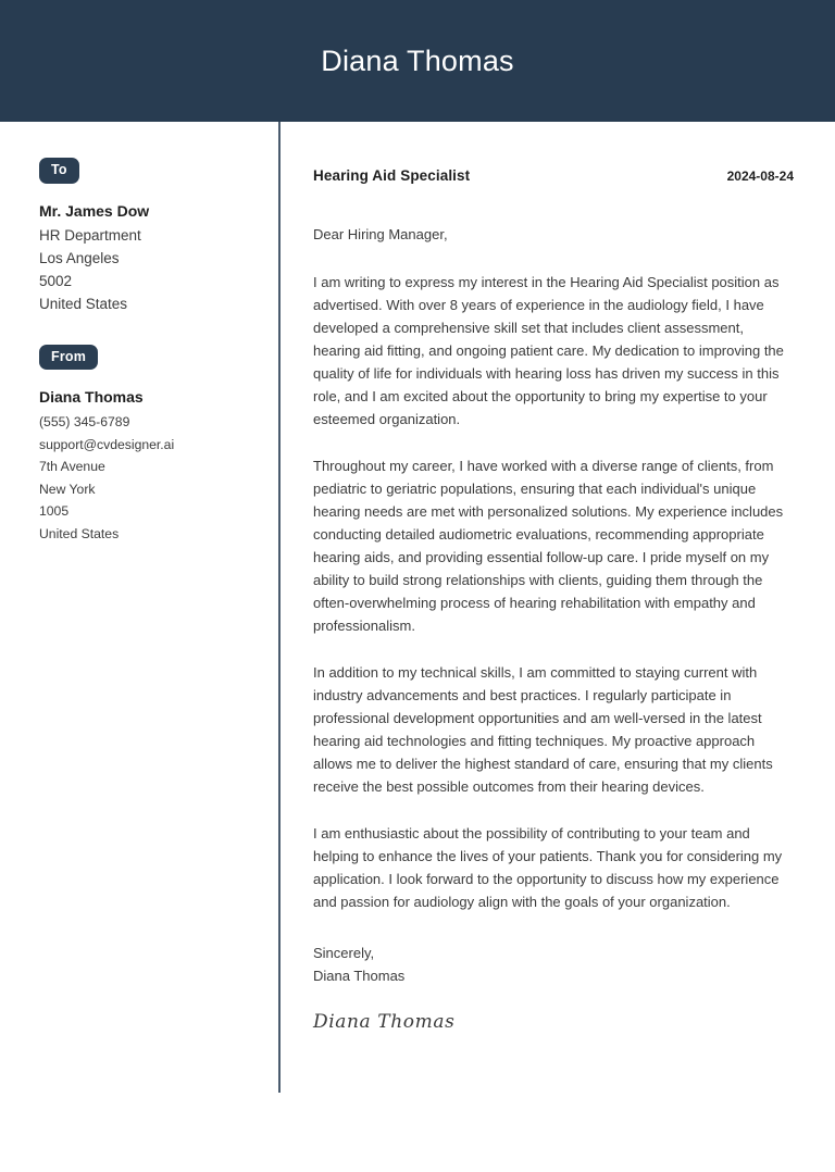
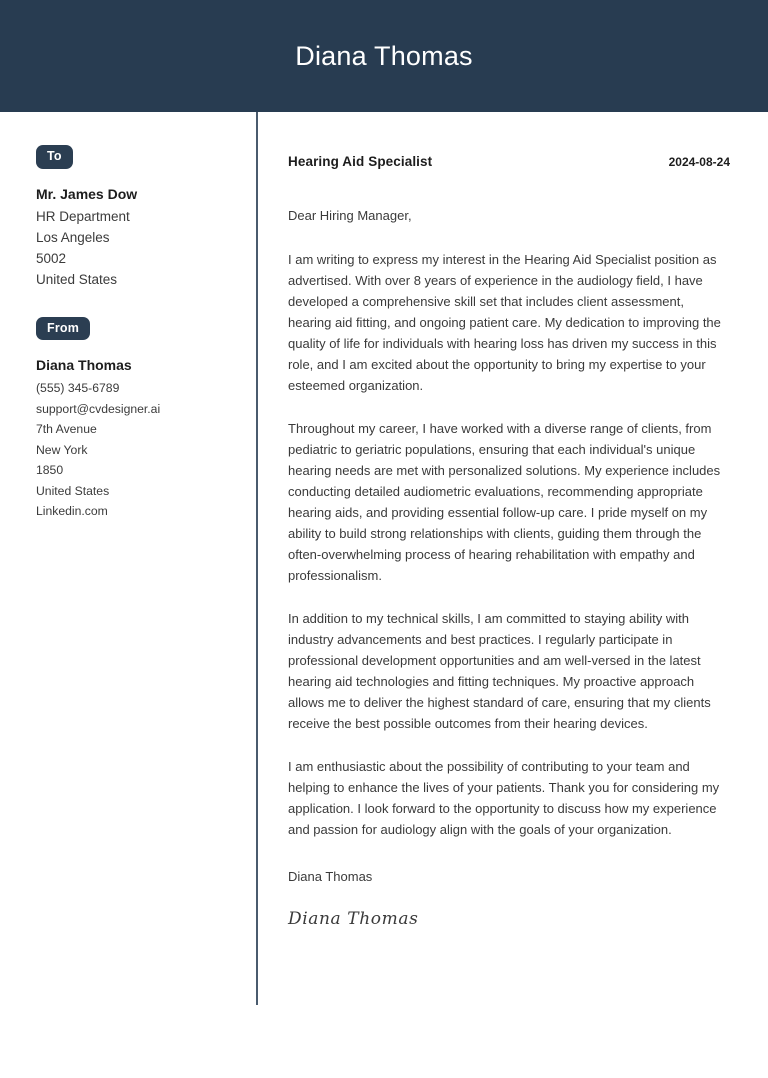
  Diana Thomas
  To
  Mr. James Dow
  HR Department
  Los Angeles
  5002
  United States
  From
  Diana Thomas
  (555) 345-6789
  support@cvdesigner.ai
  7th Avenue
  New York
- 1005
+ 1850
  United States
+ Linkedin.com
  Hearing Aid Specialist
  2024-08-24
  Dear Hiring Manager,
  I am writing to express my interest in the Hearing Aid Specialist position as advertised. With over 8 years of experience in the audiology field, I have developed a comprehensive skill set that includes client assessment, hearing aid fitting, and ongoing patient care. My dedication to improving the quality of life for individuals with hearing loss has driven my success in this role, and I am excited about the opportunity to bring my expertise to your esteemed organization.
  Throughout my career, I have worked with a diverse range of clients, from pediatric to geriatric populations, ensuring that each individual's unique hearing needs are met with personalized solutions. My experience includes conducting detailed audiometric evaluations, recommending appropriate hearing aids, and providing essential follow-up care. I pride myself on my ability to build strong relationships with clients, guiding them through the often-overwhelming process of hearing rehabilitation with empathy and professionalism.
- In addition to my technical skills, I am committed to staying current with industry advancements and best practices. I regularly participate in professional development opportunities and am well-versed in the latest hearing aid technologies and fitting techniques. My proactive approach allows me to deliver the highest standard of care, ensuring that my clients receive the best possible outcomes from their hearing devices.
+ In addition to my technical skills, I am committed to staying ability with industry advancements and best practices. I regularly participate in professional development opportunities and am well-versed in the latest hearing aid technologies and fitting techniques. My proactive approach allows me to deliver the highest standard of care, ensuring that my clients receive the best possible outcomes from their hearing devices.
  I am enthusiastic about the possibility of contributing to your team and helping to enhance the lives of your patients. Thank you for considering my application. I look forward to the opportunity to discuss how my experience and passion for audiology align with the goals of your organization.
- Sincerely,
  Diana Thomas
  Diana Thomas
